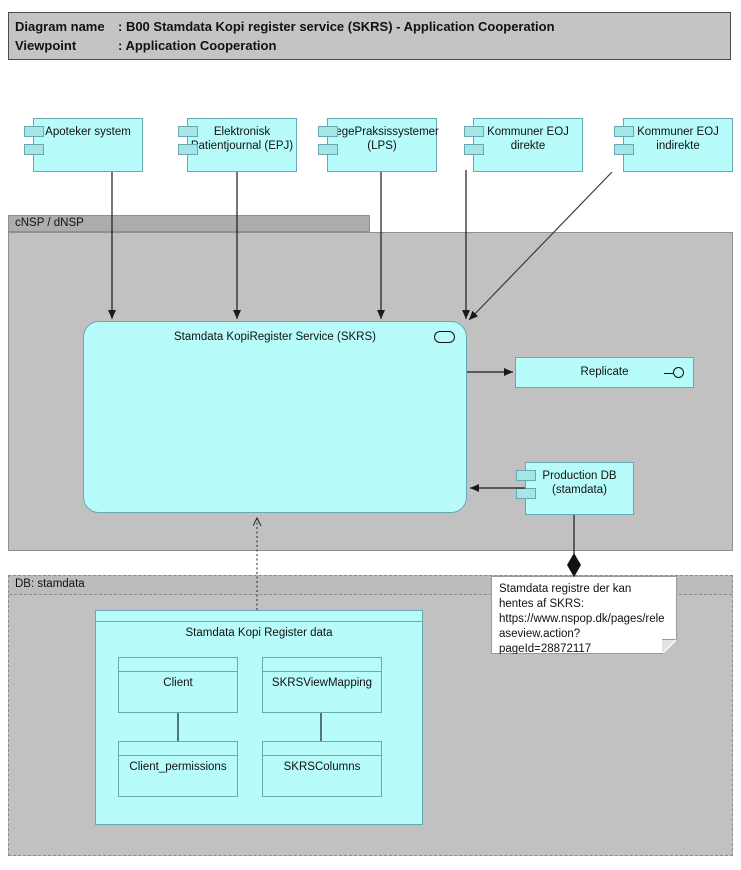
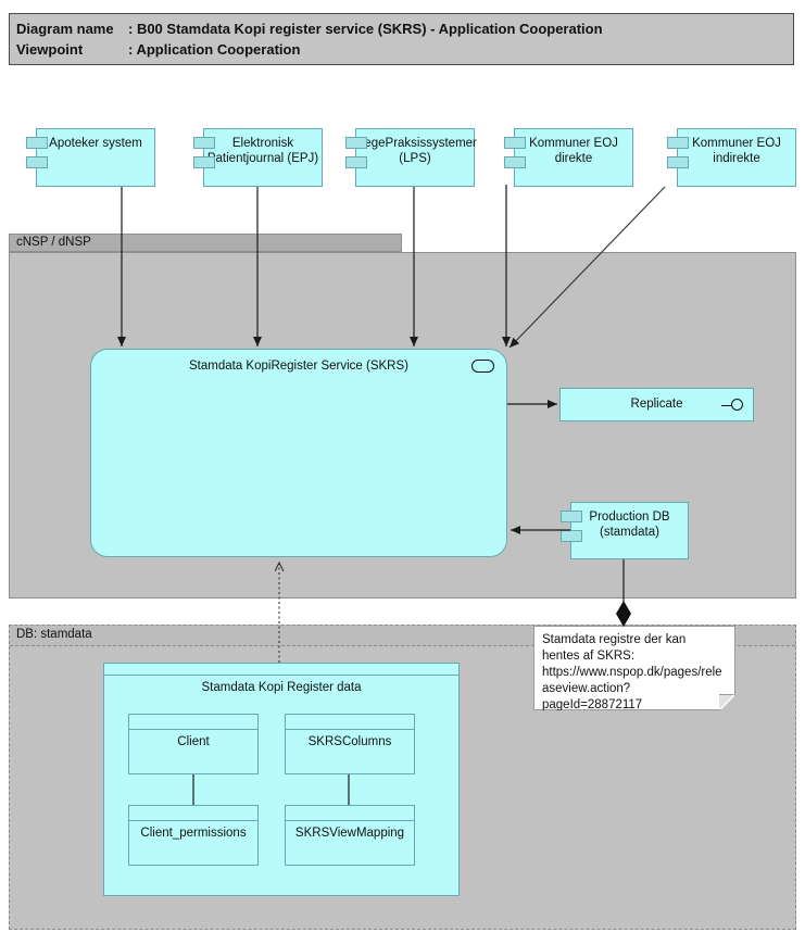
  Diagram name
  : B00 Stamdata Kopi register service (SKRS) - Application Cooperation
  Viewpoint
  : Application Cooperation
  cNSP / dNSP
  DB: stamdata
  Apoteker system
  Elektronisk atientjournal (EPJ)
  gePraksissystemer (LPS)
  Kommuner EOJ direkte
  Kommuner EOJ indirekte
  Stamdata KopiRegister Service (SKRS)
  Replicate
  Production DB (stamdata)
  Stamdata Kopi Register data
  Client
- SKRSViewMapping
+ SKRSColumns
  Client_permissions
- SKRSColumns
+ SKRSViewMapping
  Stamdata registre der kan hentes af SKRS: https://www.nspop.dk/pages/releaseview.action?pageId=28872117
